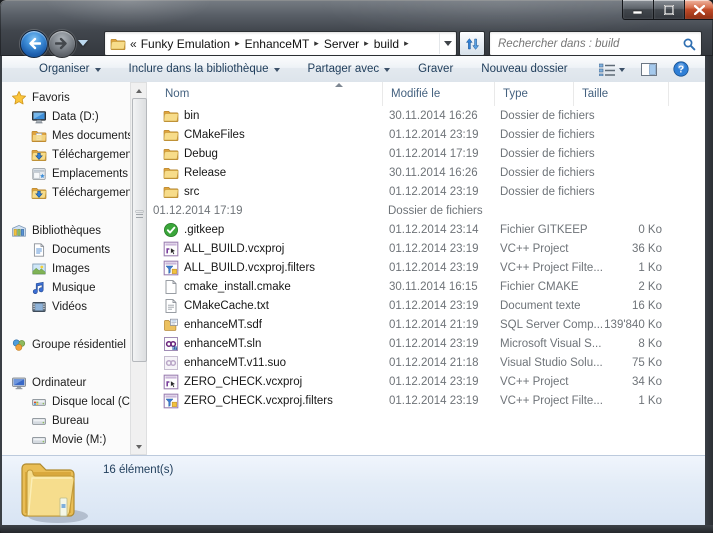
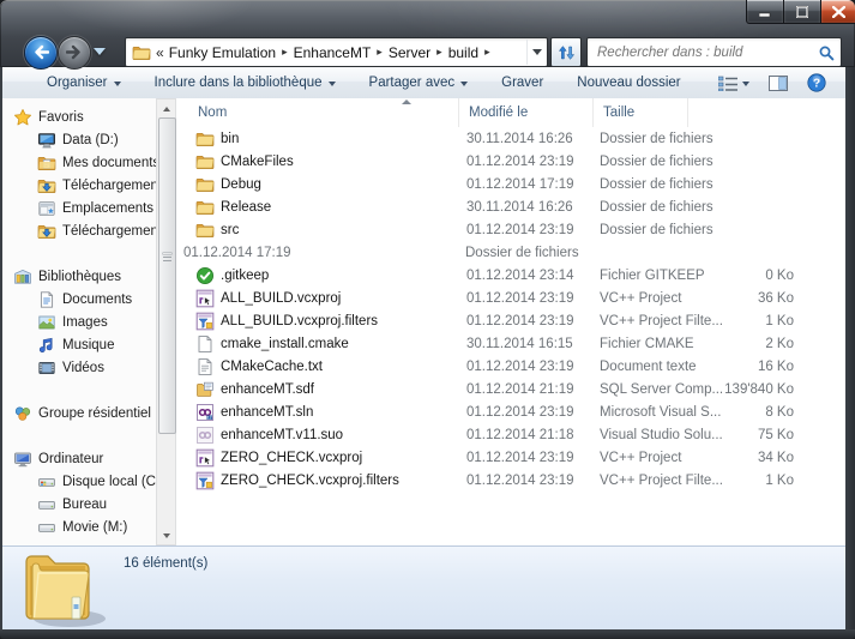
  «
  Funky Emulation
  ▸
  EnhanceMT
  ▸
  Server
  ▸
  build
  ▸
  Rechercher dans : build
  Organiser
  Inclure dans la bibliothèque
  Partager avec
  Graver
  Nouveau dossier
  ?
  Favoris
  Data (D:)
  Mes document
  Téléchargemen
  Emplacements
  Téléchargemen
  Bibliothèques
  Documents
  Images
  Musique
  Vidéos
  Groupe résidentiel
  Ordinateur
  Disque local (C
  Bureau
  Movie (M:)
  Nom
  Modifié le
- Type
  Taille
  bin
  30.11.2014 16:26
  Dossier de fichiers
  CMakeFiles
  01.12.2014 23:19
  Dossier de fichiers
  Debug
  01.12.2014 17:19
  Dossier de fichiers
  Release
  30.11.2014 16:26
  Dossier de fichiers
  src
  01.12.2014 23:19
  Dossier de fichiers
  01.12.2014 17:19
  Dossier de fichiers
  .gitkeep
  01.12.2014 23:14
  Fichier GITKEE
  0 Ko
  ALL_BUILD.vcxproj
  01.12.2014 23:19
  VC++ Project
  36 Ko
  ALL_BUILD.vcxproj.filters
  01.12.2014 23:19
  1 Ko
  cmake_install.cmake
  30.11.2014 16:15
  Fichier CMAKE
  2 Ko
  CMakeCache.txt
  01.12.2014 23:19
  Document texte
  16 Ko
  enhanceMT.sdf
  01.12.2014 21:19
  139'840 Ko
  enhanceMT.sln
  01.12.2014 23:19
  Microsoft Visua
  8 Ko
  enhanceMT.v11.suo
  01.12.2014 21:18
  75 Ko
  ZERO_CHECK.vcxproj
  01.12.2014 23:19
  VC++ Project
  34 Ko
  ZERO_CHECK.vcxproj.filters
  01.12.2014 23:19
  1 Ko
  16 élément(s)
